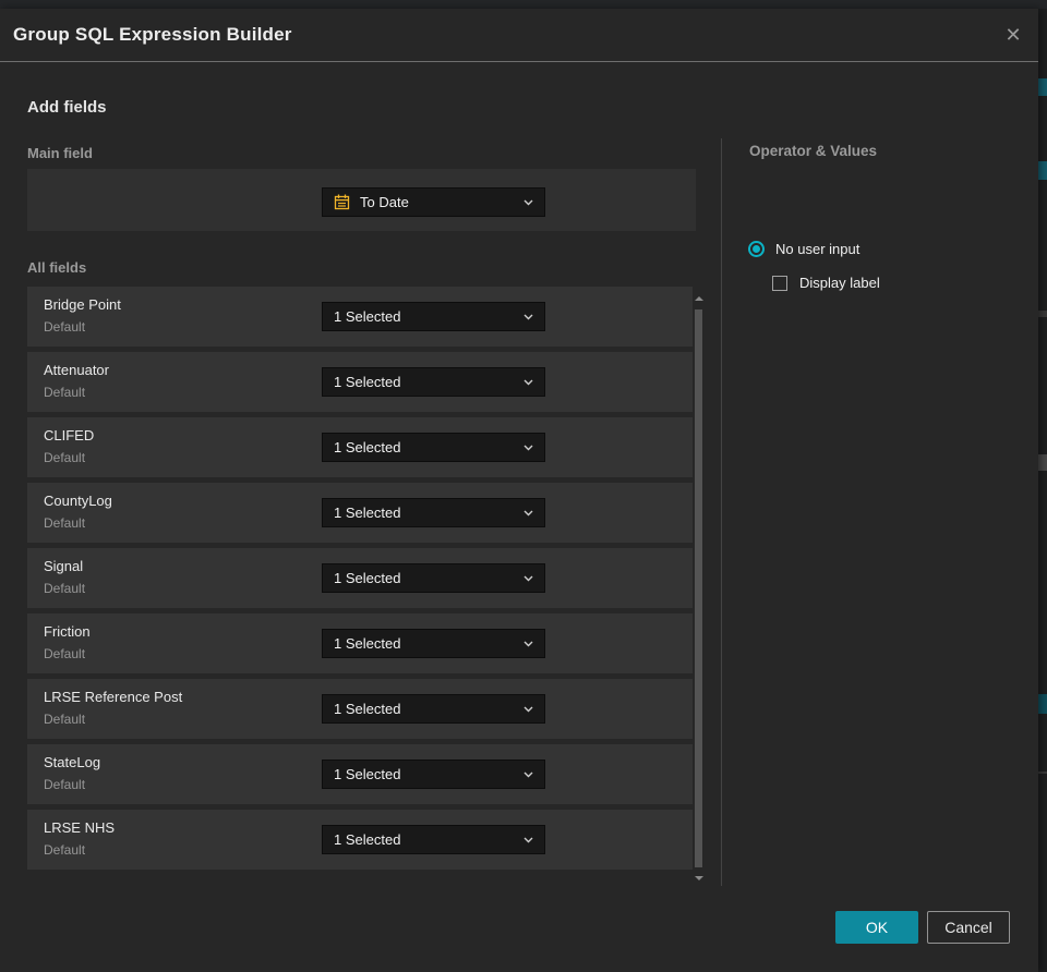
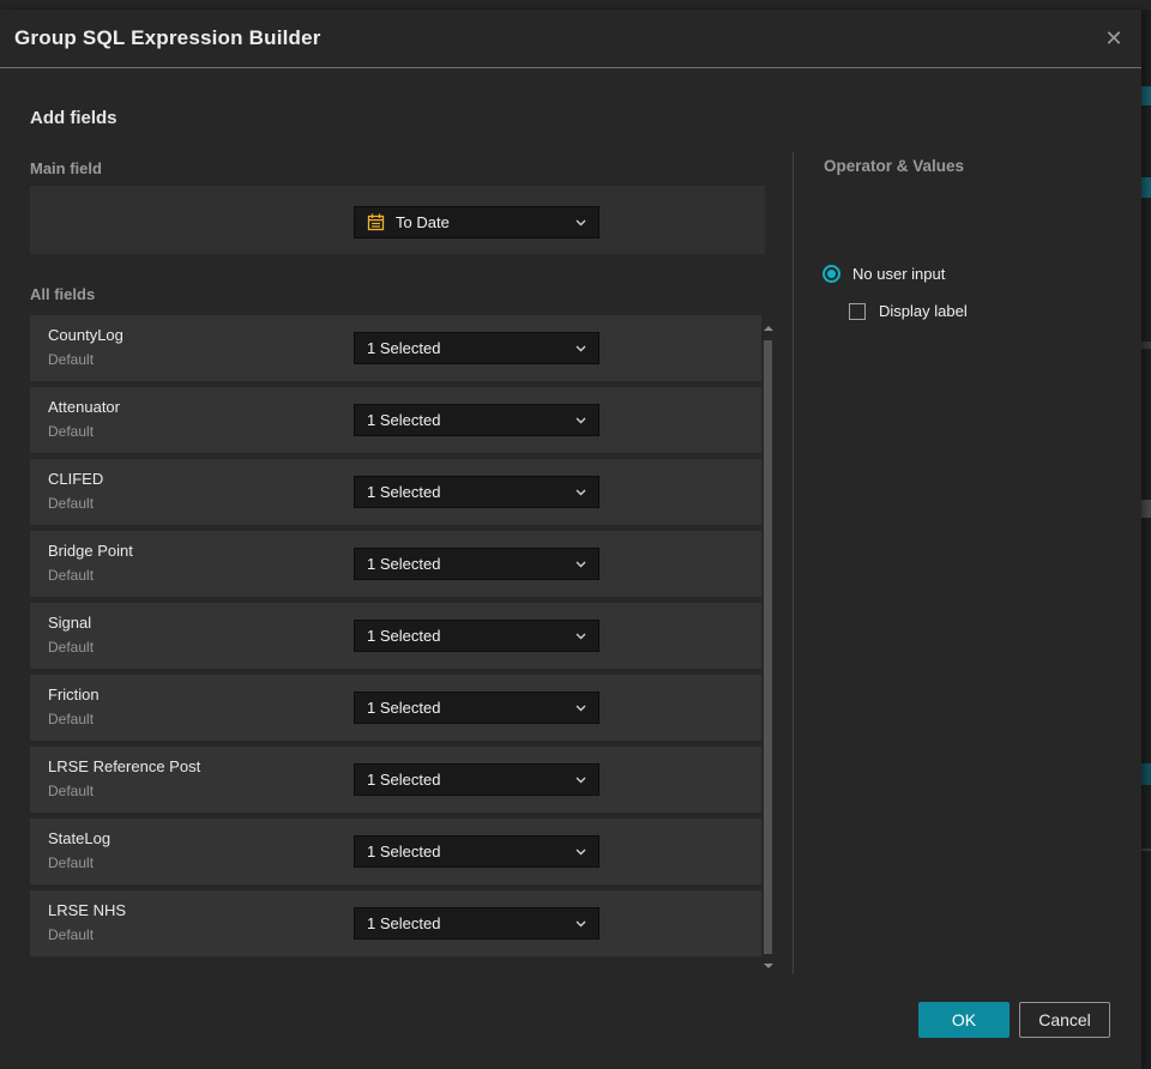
  Group SQL Expression Builder
  ✕
  Add fields
  Main field
  To Date
  All fields
- Bridge Point
+ CountyLog
  Default
  1 Selected
  Attenuator
  Default
  1 Selected
  CLIFED
  Default
  1 Selected
- CountyLog
+ Bridge Point
  Default
  1 Selected
  Signal
  Default
  1 Selected
  Friction
  Default
  1 Selected
  LRSE Reference Post
  Default
  1 Selected
  StateLog
  Default
  1 Selected
  LRSE NHS
  Default
  1 Selected
  Operator & Values
  No user input
  Display label
  OK
  Cancel
